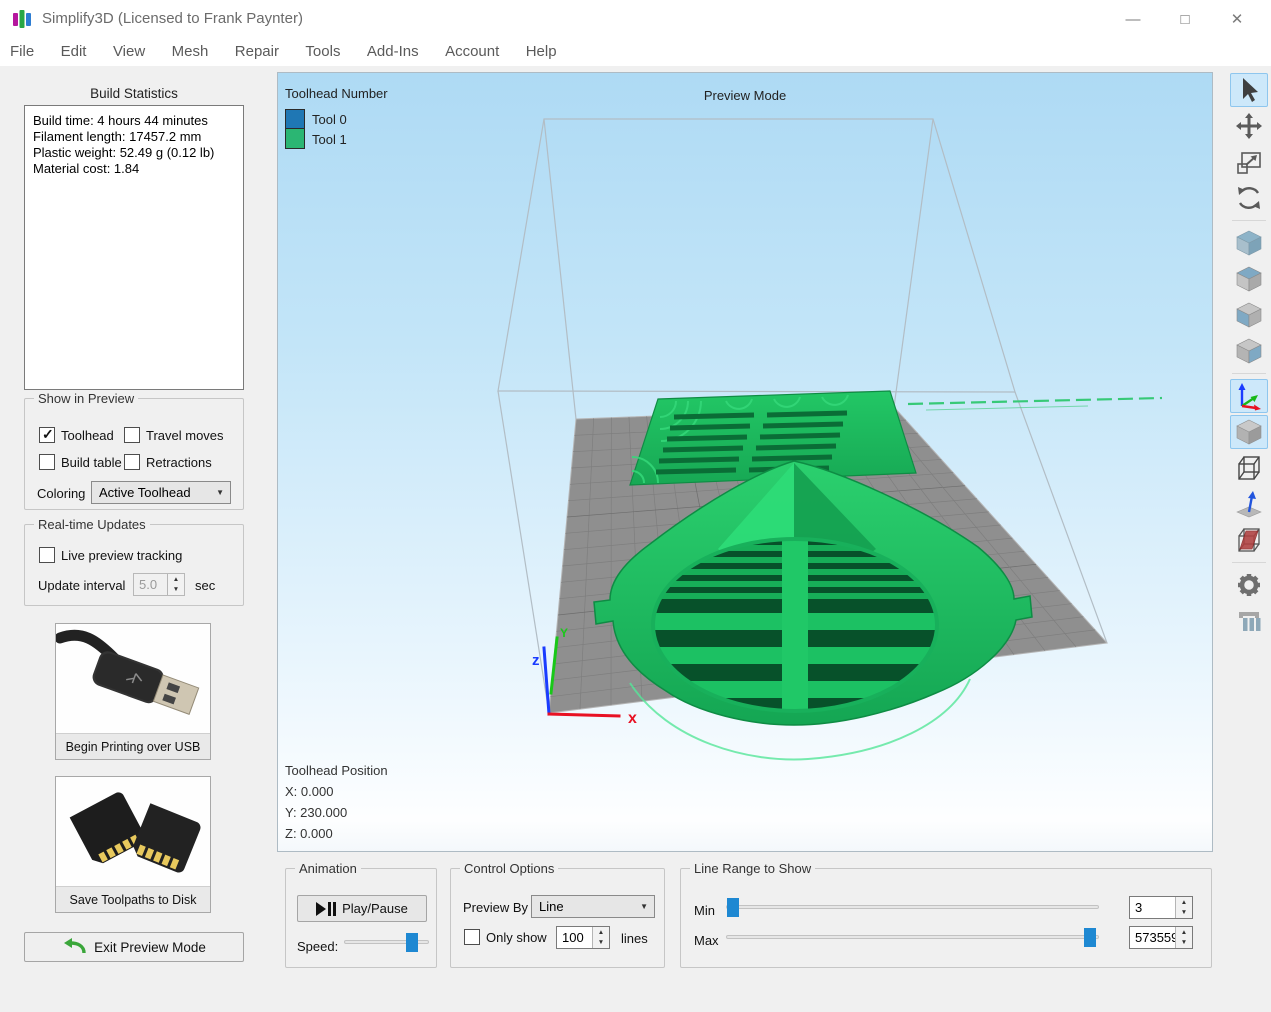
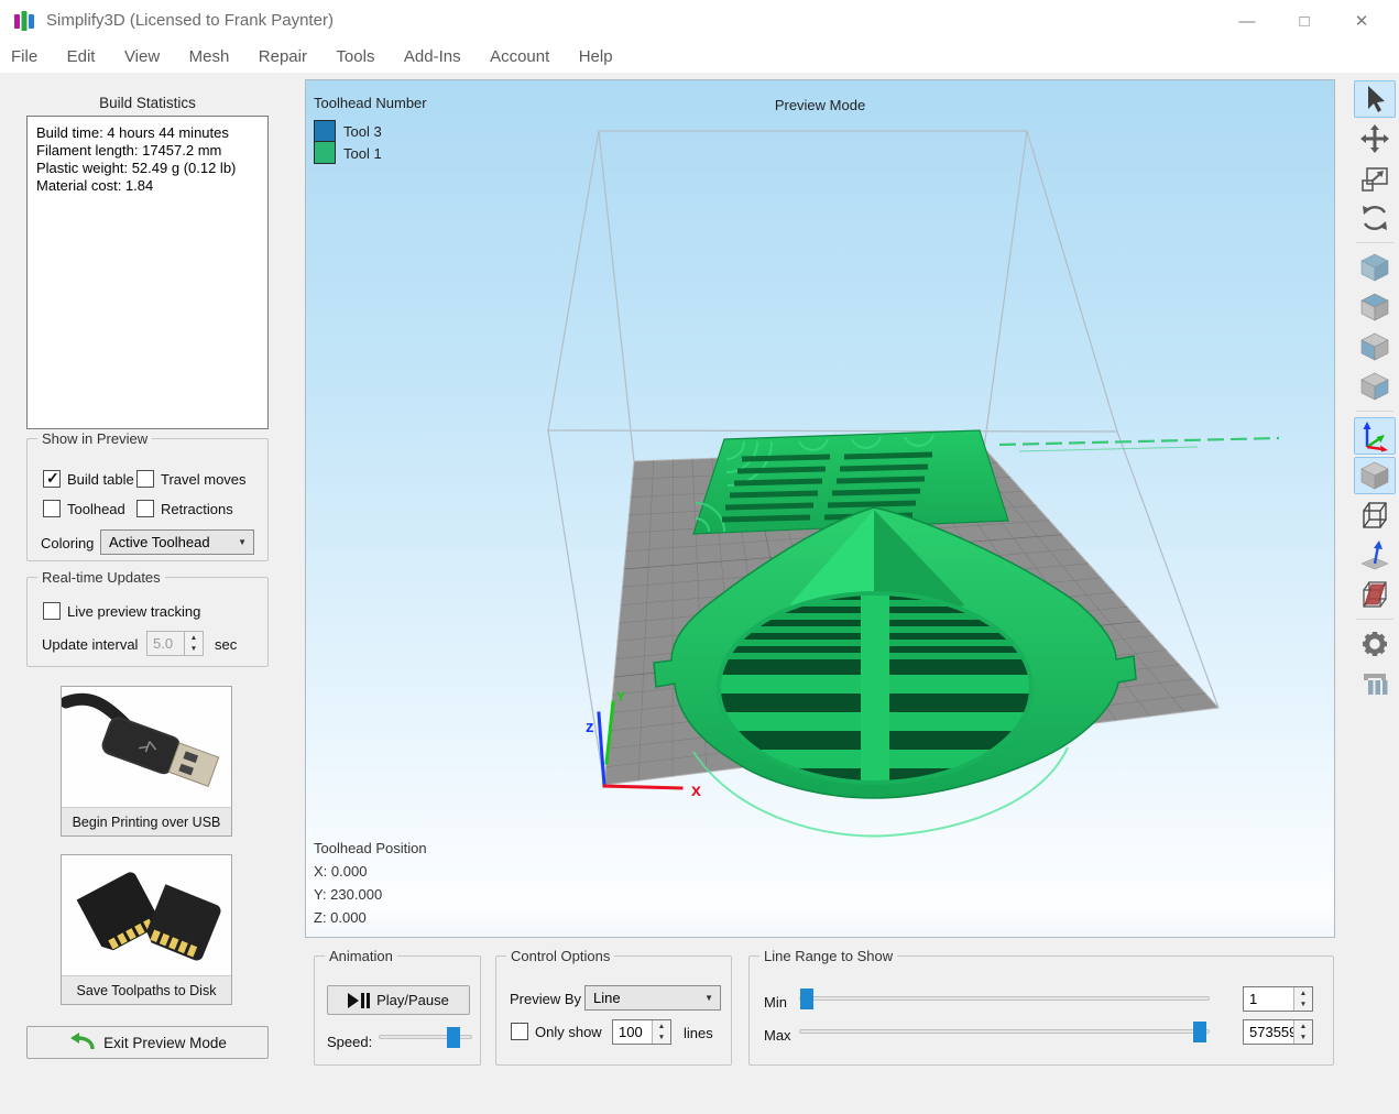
  Simplify3D (Licensed to Frank Paynter)
  —
  □
  ✕
  File Edit View Mesh Repair Tools Add-Ins Account Help
  Build Statistics
  Build time: 4 hours 44 minutes
  Filament length: 17457.2 mm
  Plastic weight: 52.49 g (0.12 lb)
  Material cost: 1.84
  Show in Preview
- Toolhead
+ Build table
  Travel moves
- Build table
+ Toolhead
  Retractions
  Coloring
  Active Toolhead
  Real-time Updates
  Live preview tracking
  Update interval
  5.0
  sec
  Begin Printing over USB
  Save Toolpaths to Disk
  Exit Preview Mode
  z
  Y
  x
  Toolhead Number
- Tool 0
+ Tool 3
  Tool 1
  Preview Mode
  Toolhead Position
  X: 0.000
  Y: 230.000
  Z: 0.000
  Animation
  Play/Pause
  Speed:
  Control Options
  Preview By
  Line
  Only show
  100
  lines
  Line Range to Show
  Min
- 3
+ 1
  Max
  57355
